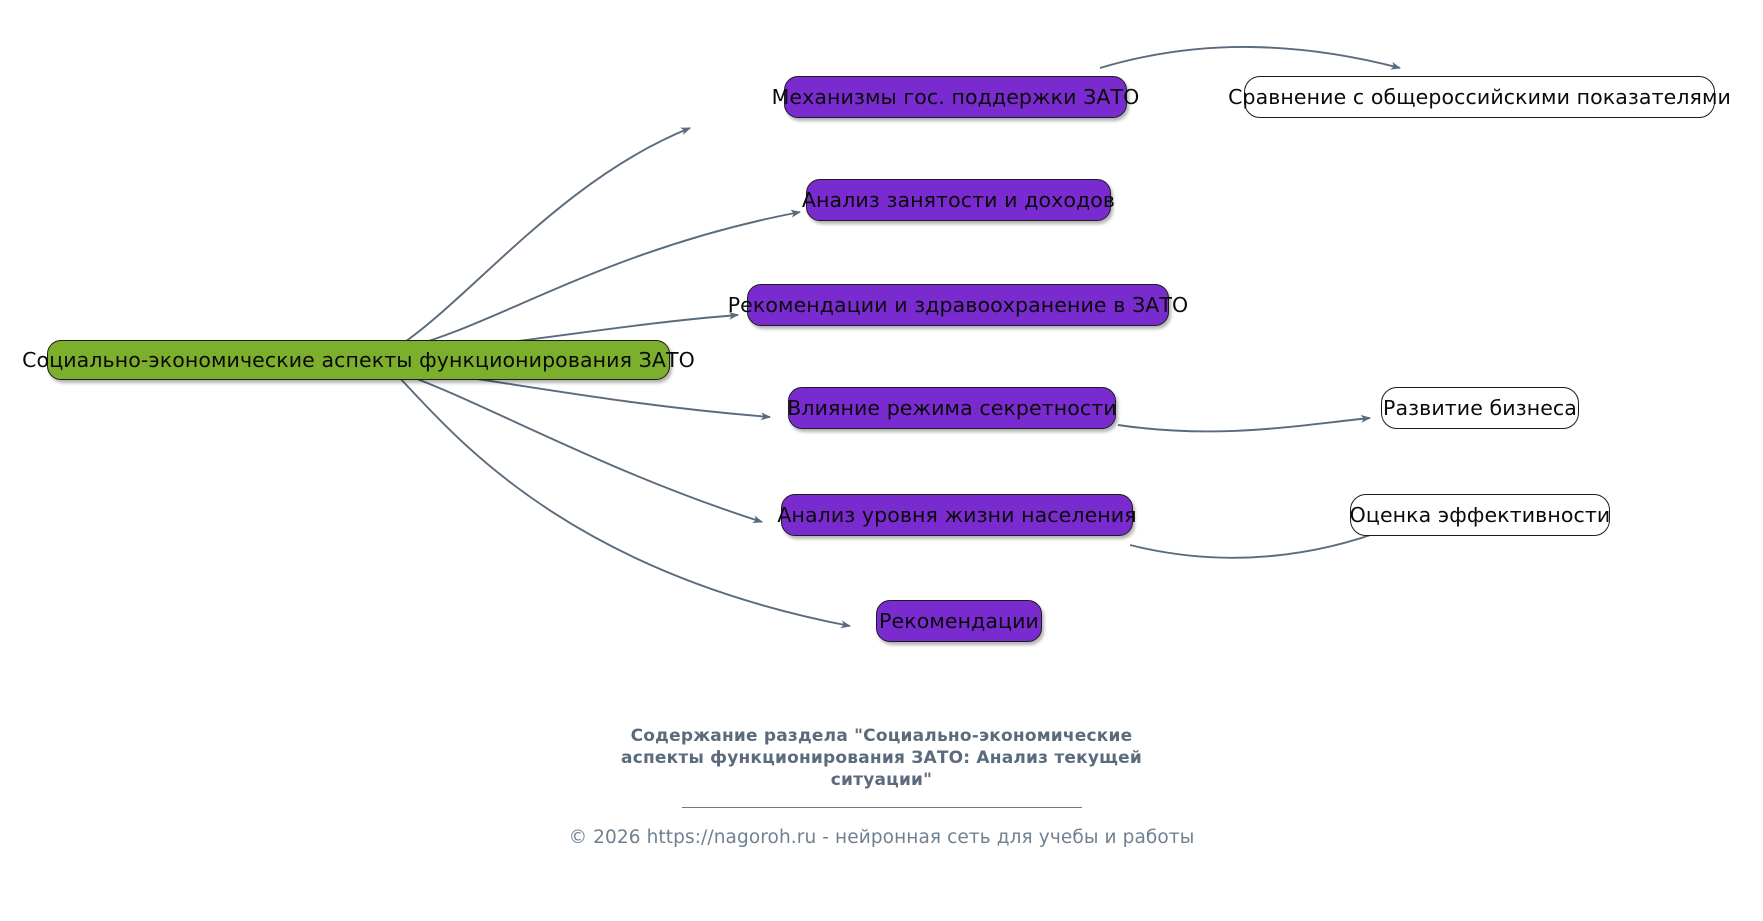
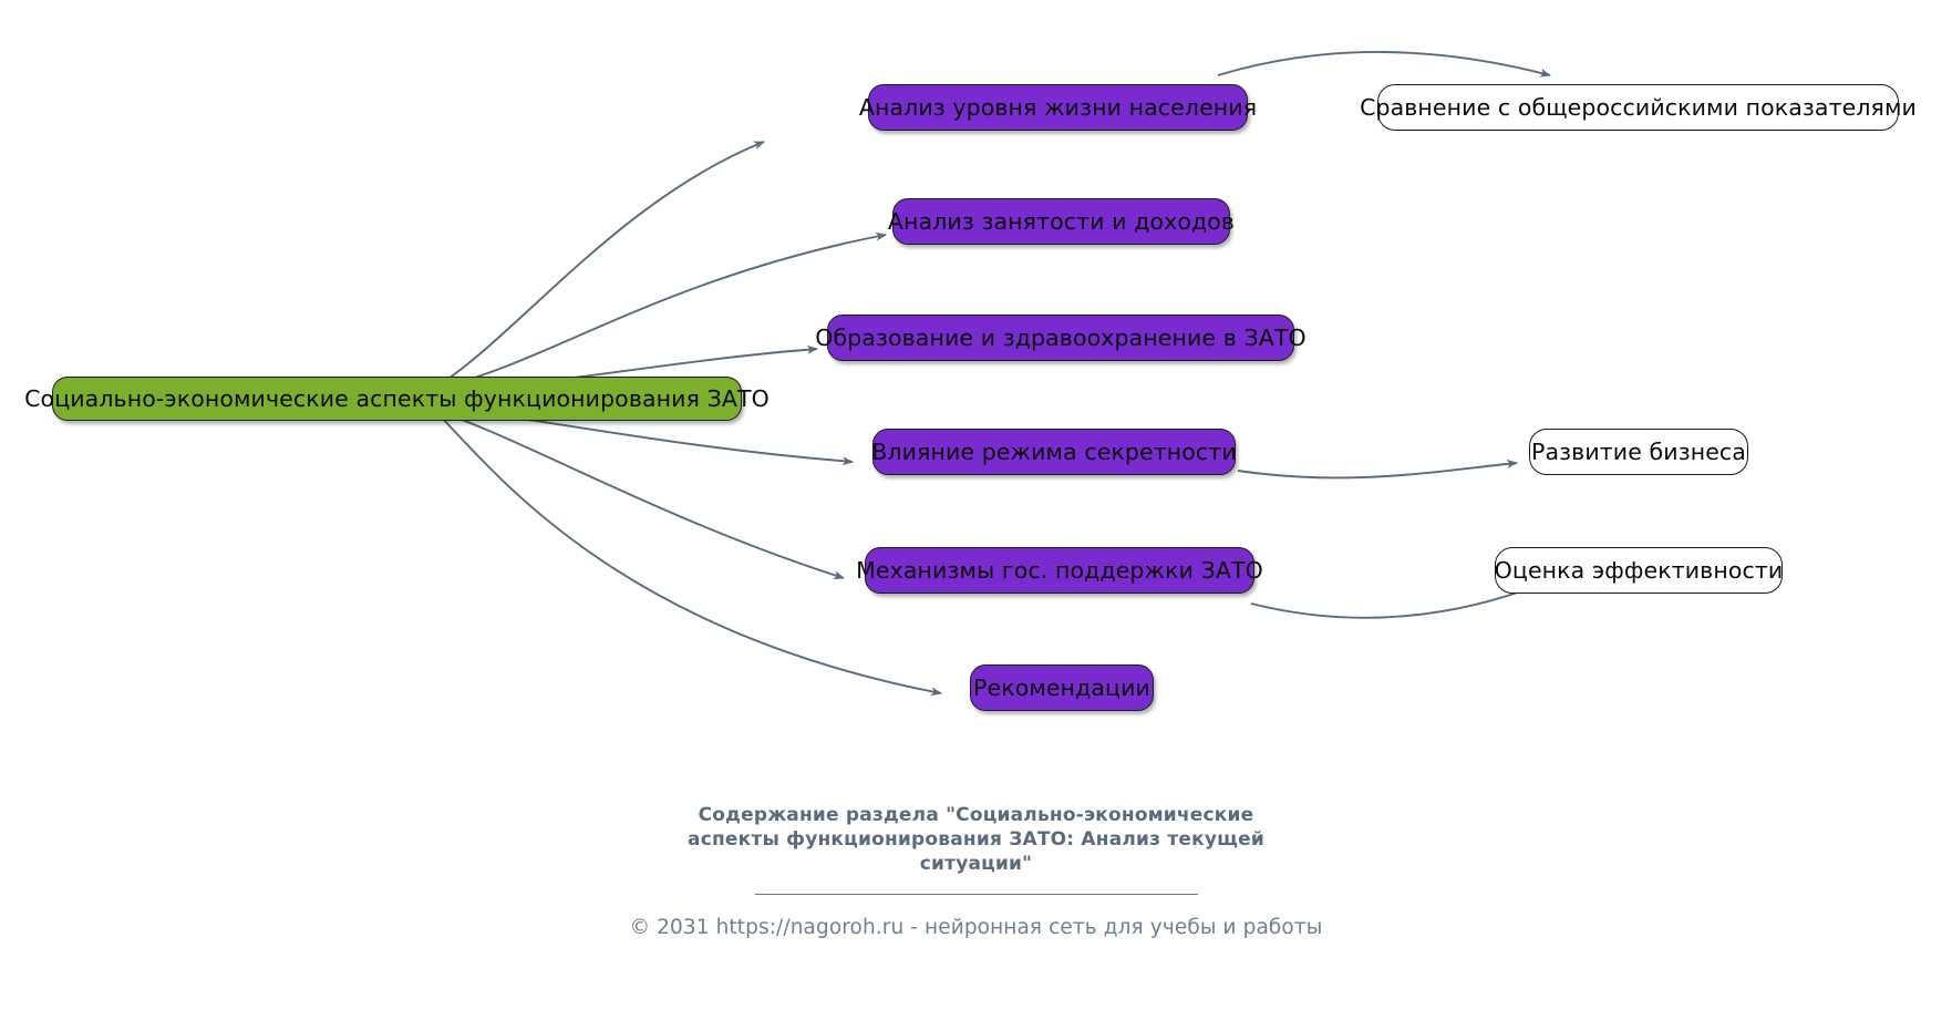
  Социально-экономические аспекты функционирования ЗАТО
- Механизмы гос. поддержки ЗАТО
+ Анализ уровня жизни населения
  Анализ занятости и доходов
- Рекомендации и здравоохранение в ЗАТО
+ Образование и здравоохранение в ЗАТО
  Влияние режима секретности
- Анализ уровня жизни населения
+ Механизмы гос. поддержки ЗАТО
  Рекомендации
  Сравнение с общероссийскими показателями
  Развитие бизнеса
  Оценка эффективности
  Содержание раздела "Социально-экономические аспекты функционирования ЗАТО: Анализ текущей ситуации"
- © 2026 https://nagoroh.ru - нейронная сеть для учебы и работы
+ © 2031 https://nagoroh.ru - нейронная сеть для учебы и работы
